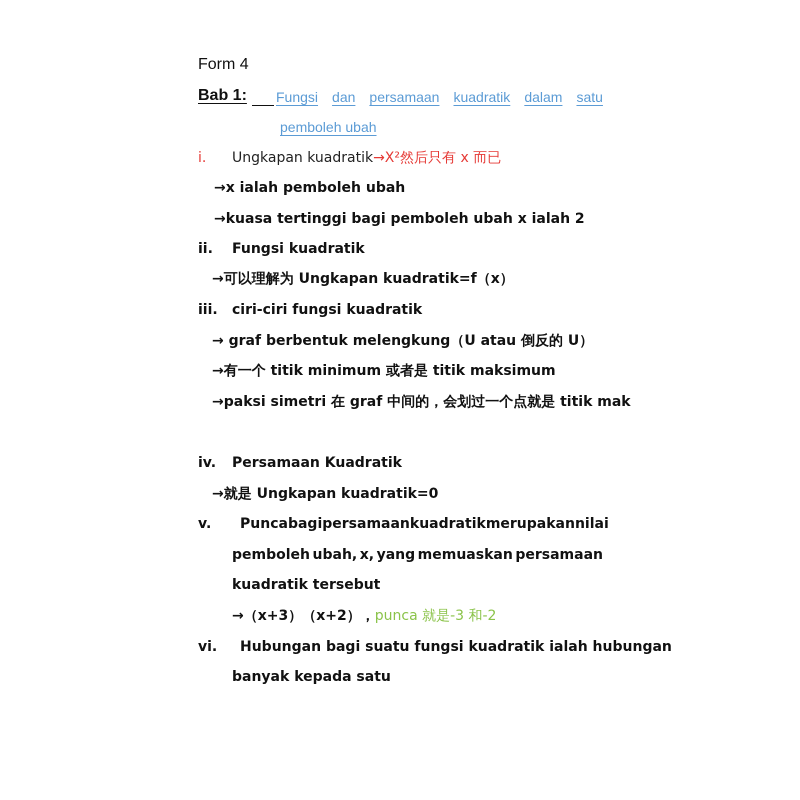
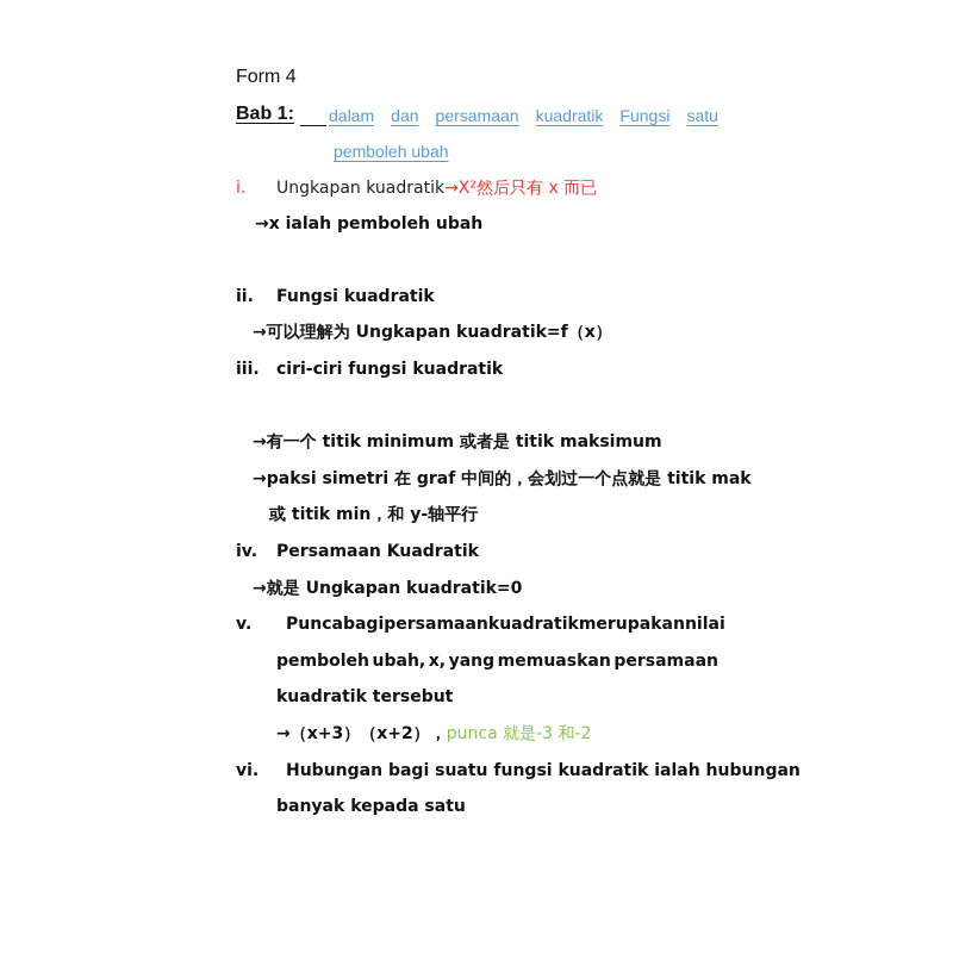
  Form 4
  Bab 1:
- Fungsi
+ dalam
  dan
  persamaan
  kuadratik
- dalam
+ Fungsi
  satu
  pemboleh ubah
  i.
  Ungkapan kuadratik→X²然后只有 x 而已
  →x ialah pemboleh ubah
- →kuasa tertinggi bagi pemboleh ubah x ialah 2
  ii.
  Fungsi kuadratik
  →可以理解为 Ungkapan kuadratik=f（x）
  iii.
  ciri-ciri fungsi kuadratik
- → graf berbentuk melengkung（U atau 倒反的 U）
  →有一个 titik minimum 或者是 titik maksimum
  →paksi simetri 在 graf 中间的，会划过一个点就是 titik mak
+ 或 titik min，和 y-轴平行
  iv.
  Persamaan Kuadratik
  →就是 Ungkapan kuadratik=0
  v.
  Punca
  bagi
  persamaan
  kuadratik
  merupakan
  nilai
  pemboleh
  ubah,
  x,
  yang
  memuaskan
  persamaan
  kuadratik tersebut
  →（x+3）（x+2），punca 就是-3 和-2
  vi.
  Hubungan bagi suatu fungsi kuadratik ialah hubungan
  banyak kepada satu
